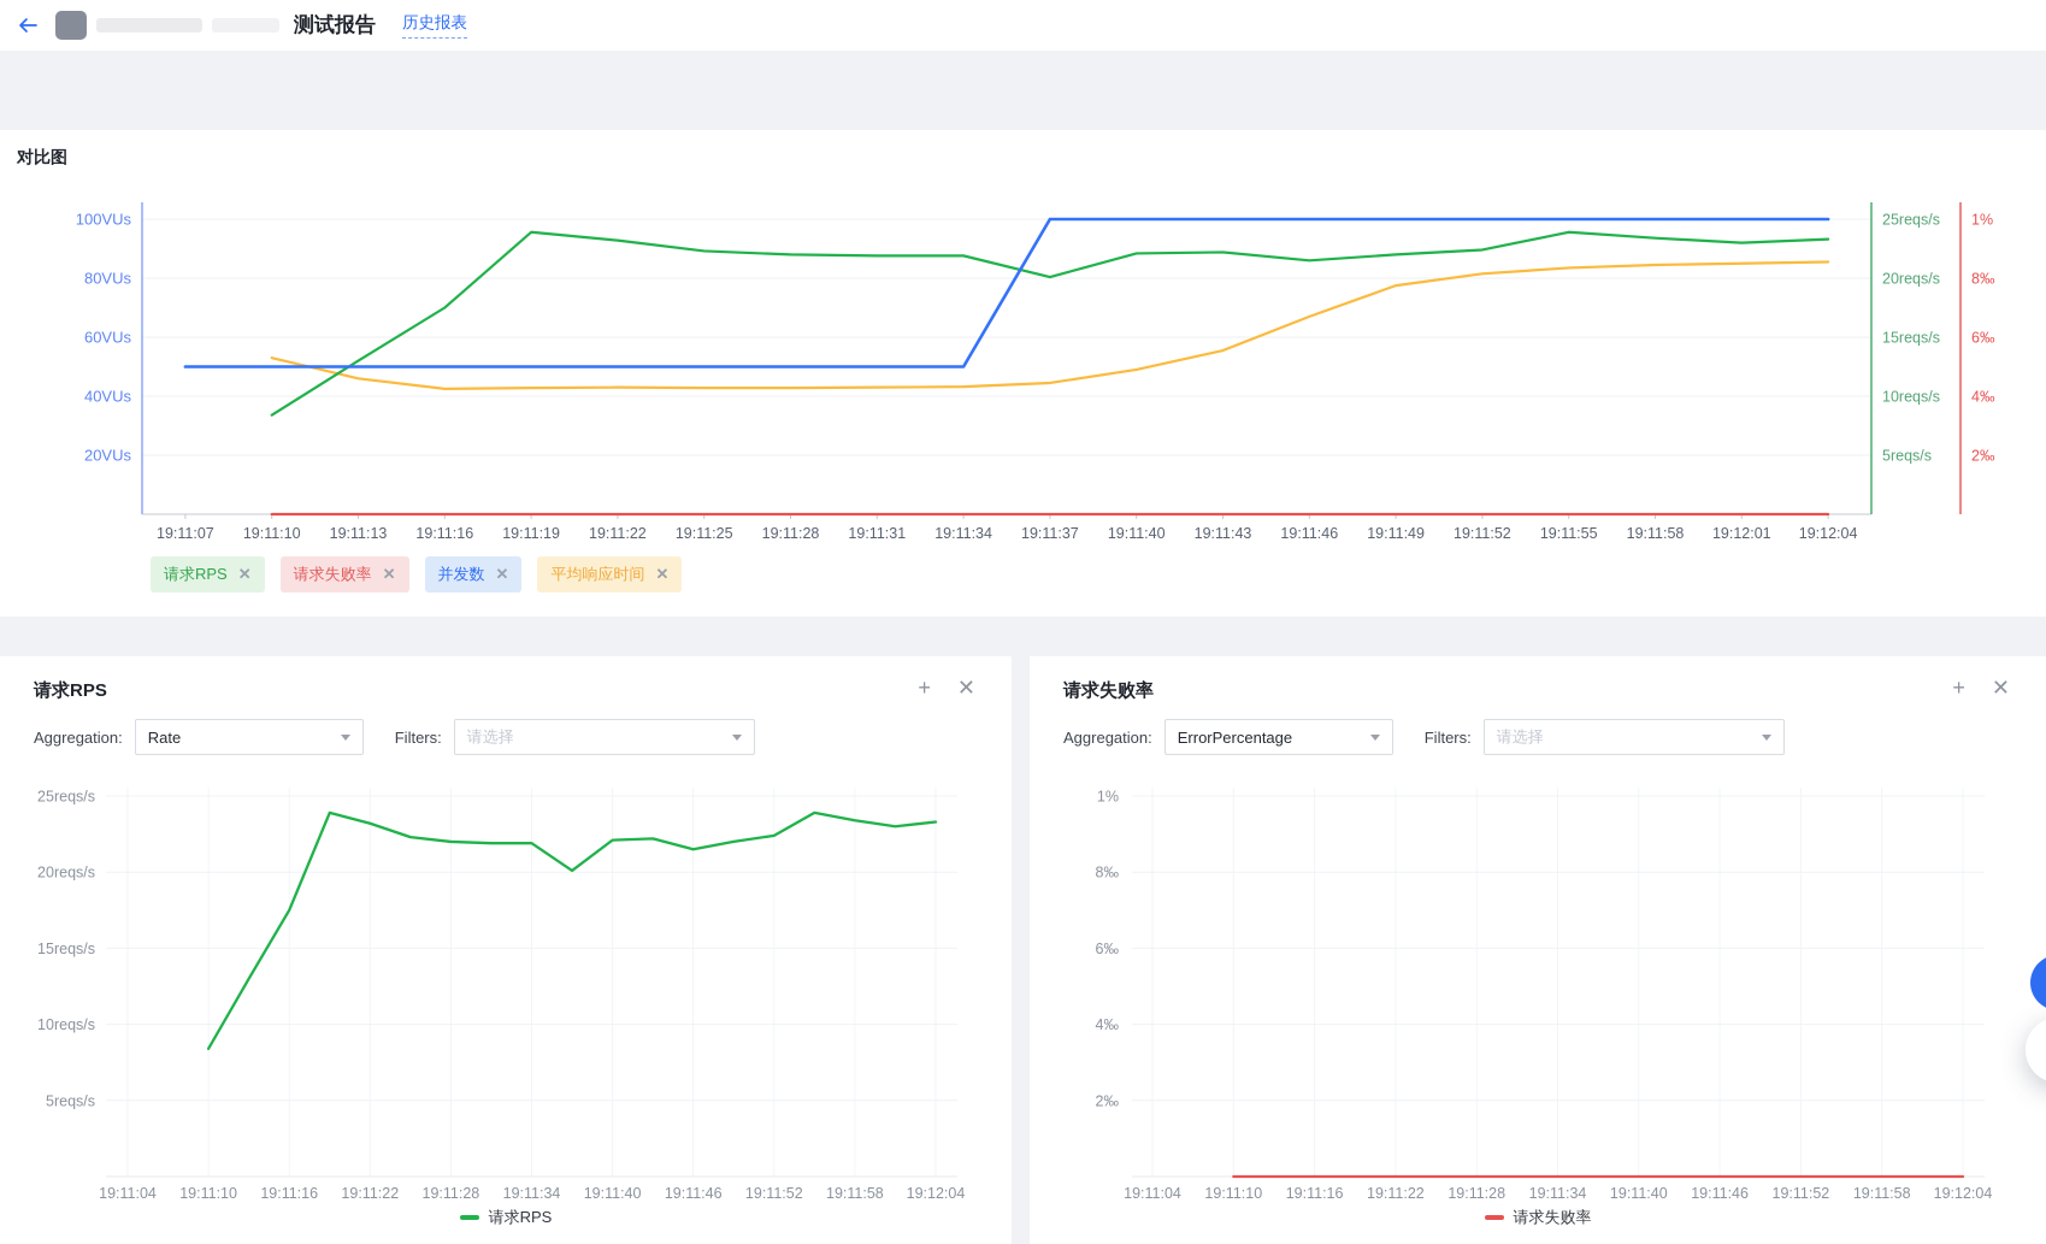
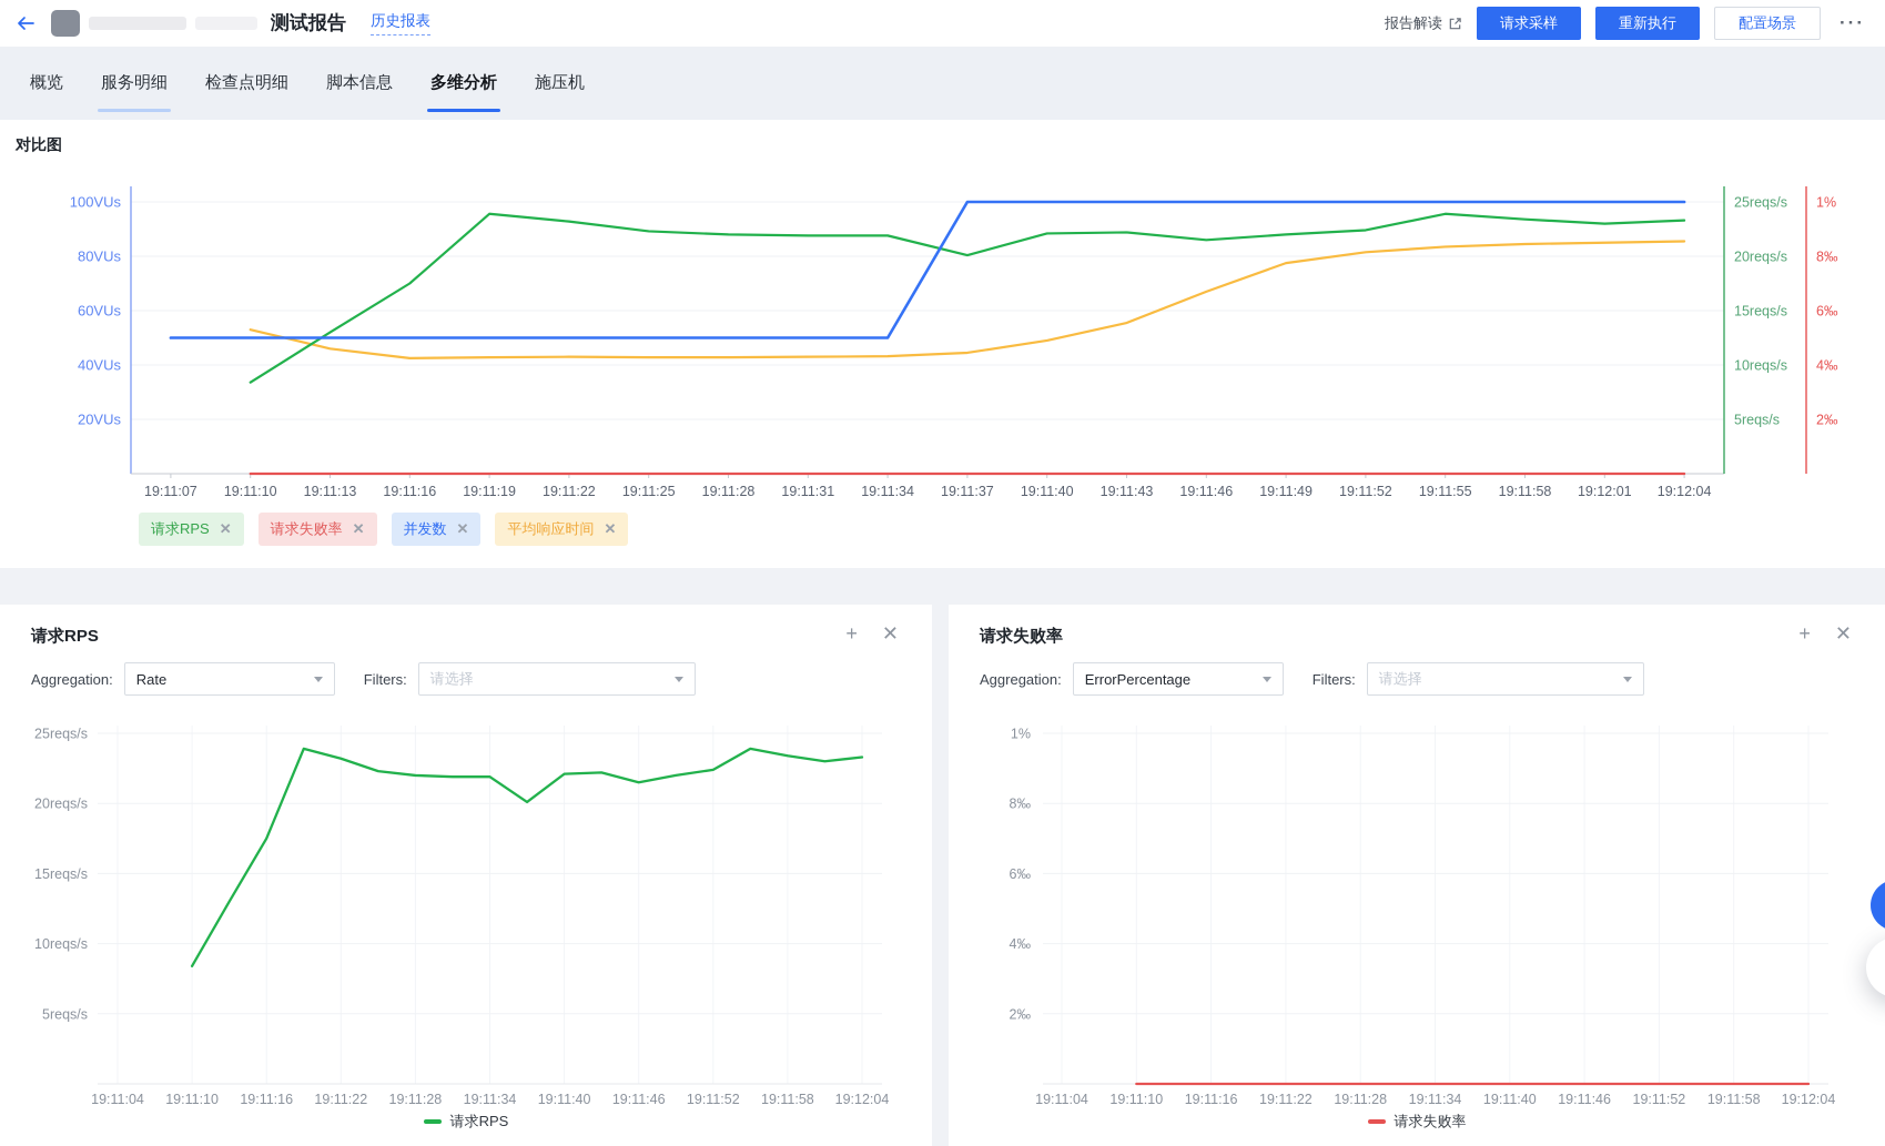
  测试报告
  历史报表
+ 报告解读
+ 请求采样
+ 重新执行
+ 配置场景
+ ···
+ 概览
+ 服务明细
+ 检查点明细
+ 脚本信息
+ 多维分析
+ 施压机
  对比图
  请求RPS
  ✕
  请求失败率
  ✕
  并发数
  ✕
  平均响应时间
  ✕
  请求RPS
  +
  ✕
  Aggregation:
  Rate
  Filters:
  请选择
  请求失败率
  +
  ✕
  Aggregation:
  ErrorPercentage
  Filters:
  请选择
  100VUs
  80VUs
  60VUs
  40VUs
  20VUs
  25reqs/s
  20reqs/s
  15reqs/s
  10reqs/s
  5reqs/s
  1%
  8‰
  6‰
  4‰
  2‰
  19:11:07
  19:11:10
  19:11:13
  19:11:16
  19:11:19
  19:11:22
  19:11:25
  19:11:28
  19:11:31
  19:11:34
  19:11:37
  19:11:40
  19:11:43
  19:11:46
  19:11:49
  19:11:52
  19:11:55
  19:11:58
  19:12:01
  19:12:04
  25reqs/s
  20reqs/s
  15reqs/s
  10reqs/s
  5reqs/s
  19:11:04
  19:11:10
  19:11:16
  19:11:22
  19:11:28
  19:11:34
  19:11:40
  19:11:46
  19:11:52
  19:11:58
  19:12:04
  1%
  8‰
  6‰
  4‰
  2‰
  19:11:04
  19:11:10
  19:11:16
  19:11:22
  19:11:28
  19:11:34
  19:11:40
  19:11:46
  19:11:52
  19:11:58
  19:12:04
  请求RPS
  请求失败率
